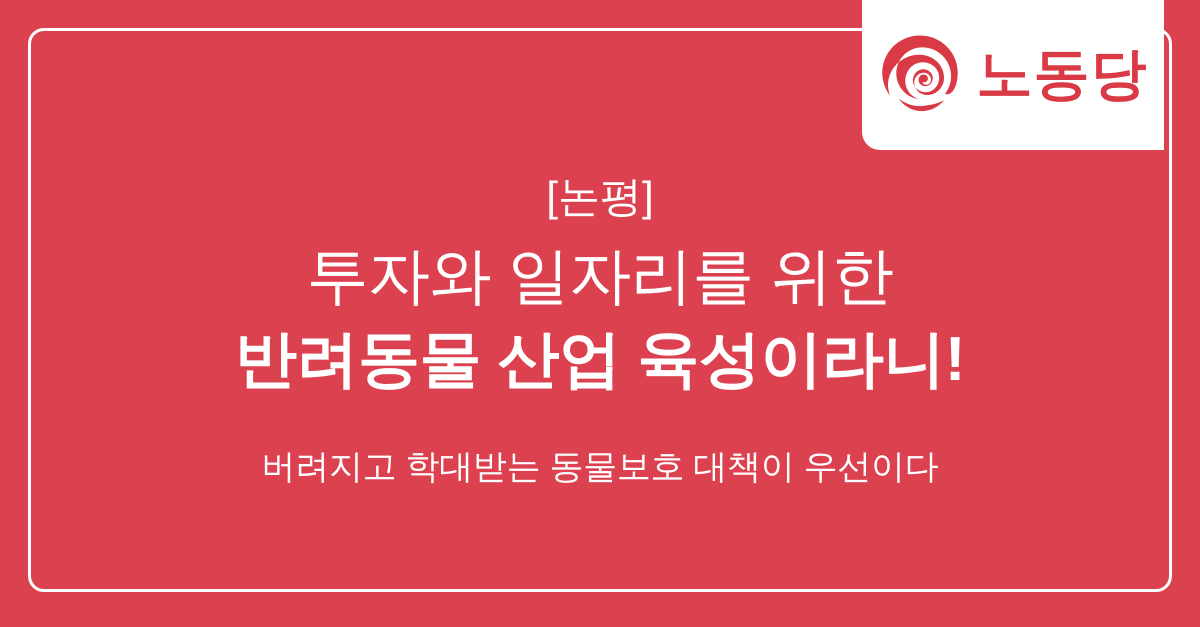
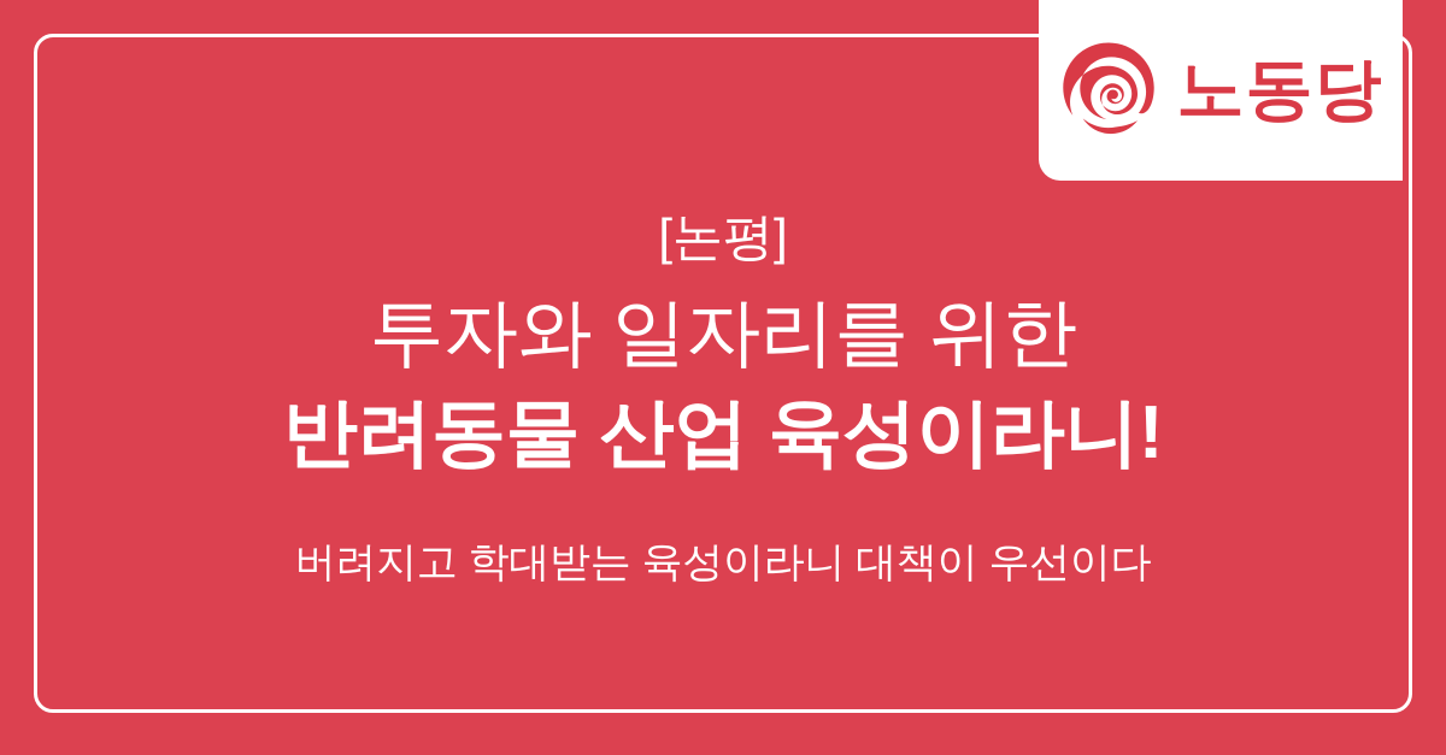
  노동당
  [논평]
  투자와 일자리를 위한
  반려동물 산업 육성이라니!
- 버려지고 학대받는 동물보호 대책이 우선이다
+ 버려지고 학대받는 육성이라니 대책이 우선이다
